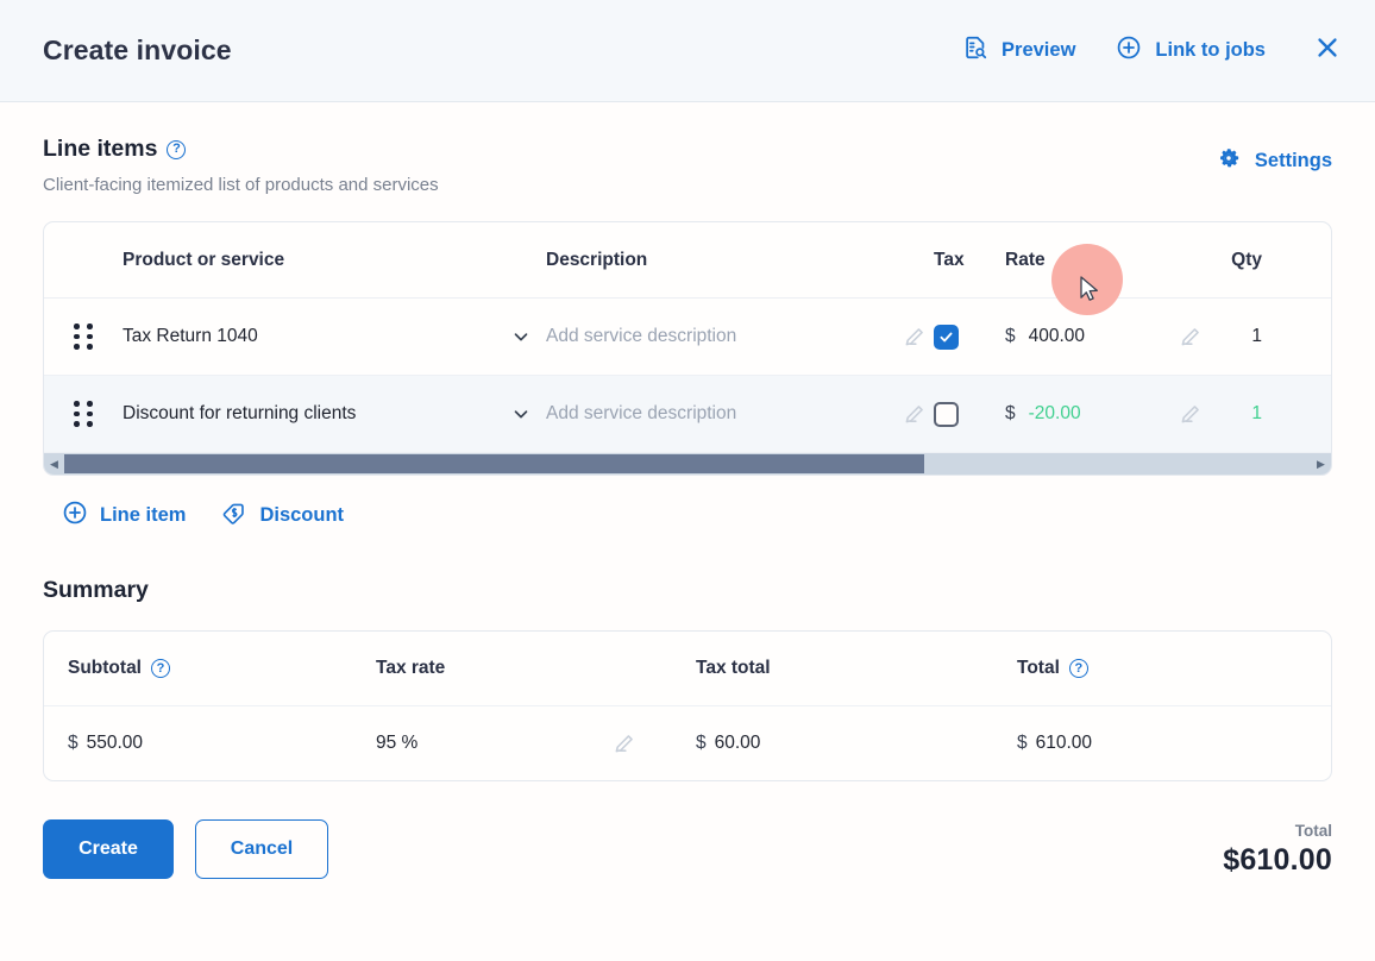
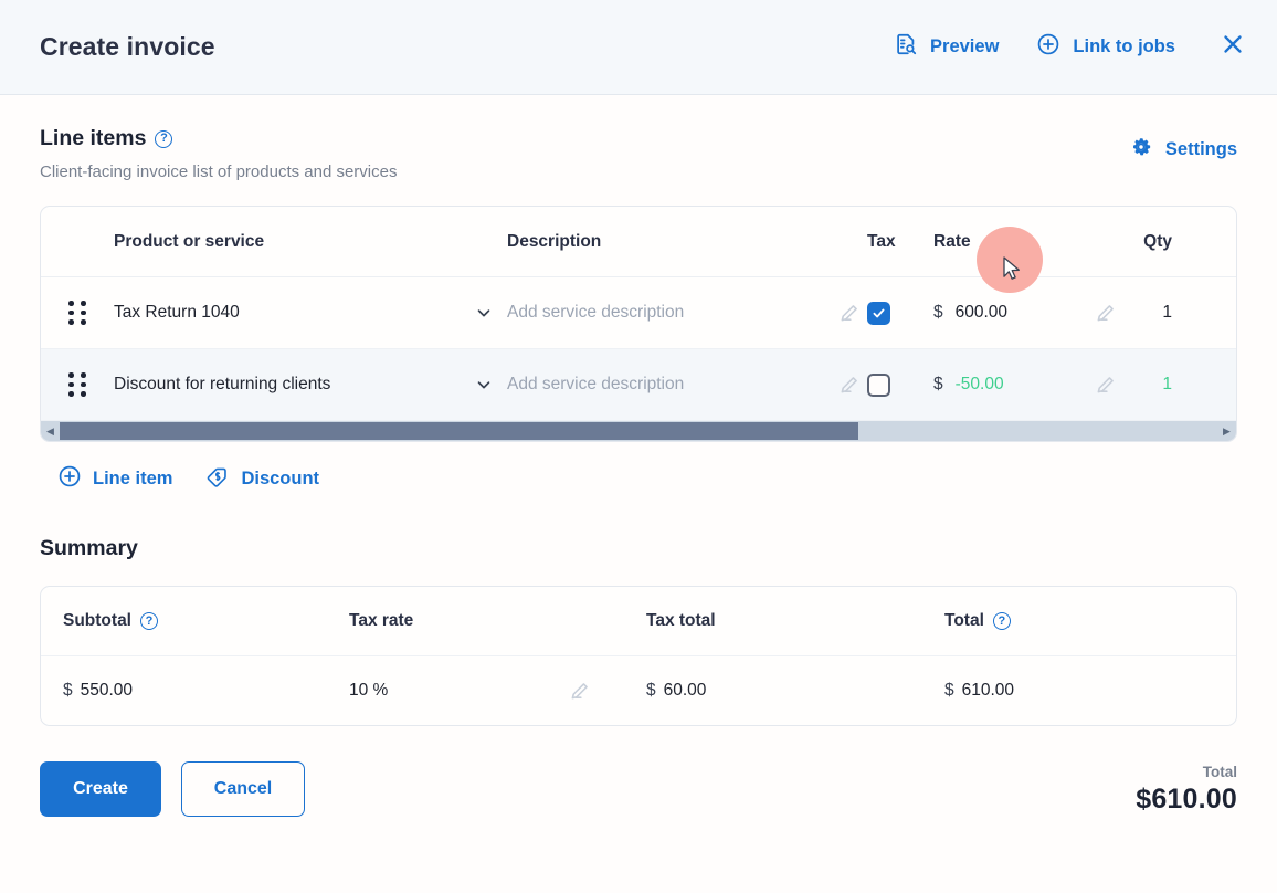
  Create invoice
  Preview
  Link to jobs
  Line items
  ?
- Client-facing itemized list of products and services
+ Client-facing invoice list of products and services
  Settings
  Product or service
  Description
  Tax
  Rate
  Qty
  Tax Return 1040
  Add service description
  $
- 400.00
+ 600.00
  1
  Discount for returning clients
  Add service description
  $
- -20.00
+ -50.00
  1
  ◀
  ▶
  Line item
  Discount
  Summary
  Subtotal
  ?
  Tax rate
  Tax total
  Total
  ?
  $ 550.00
- 95 %
+ 10 %
  $ 60.00
  $ 610.00
  Create
  Cancel
  Total
  $610.00
